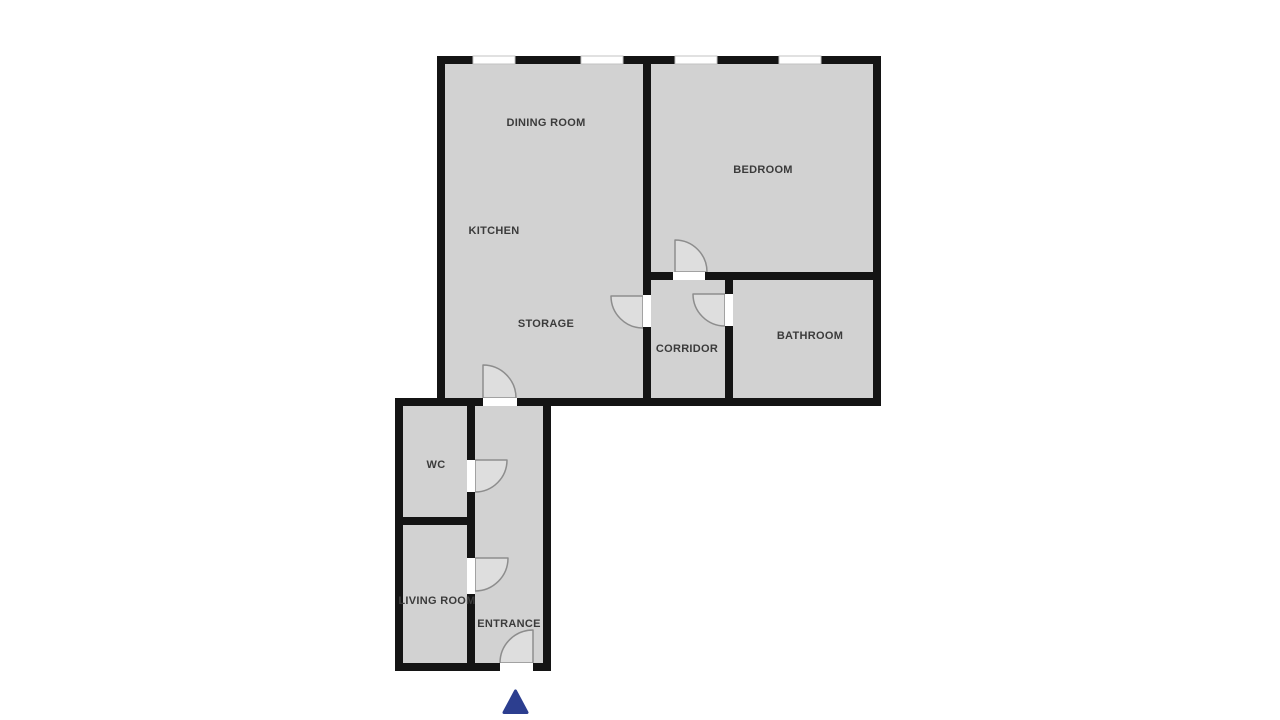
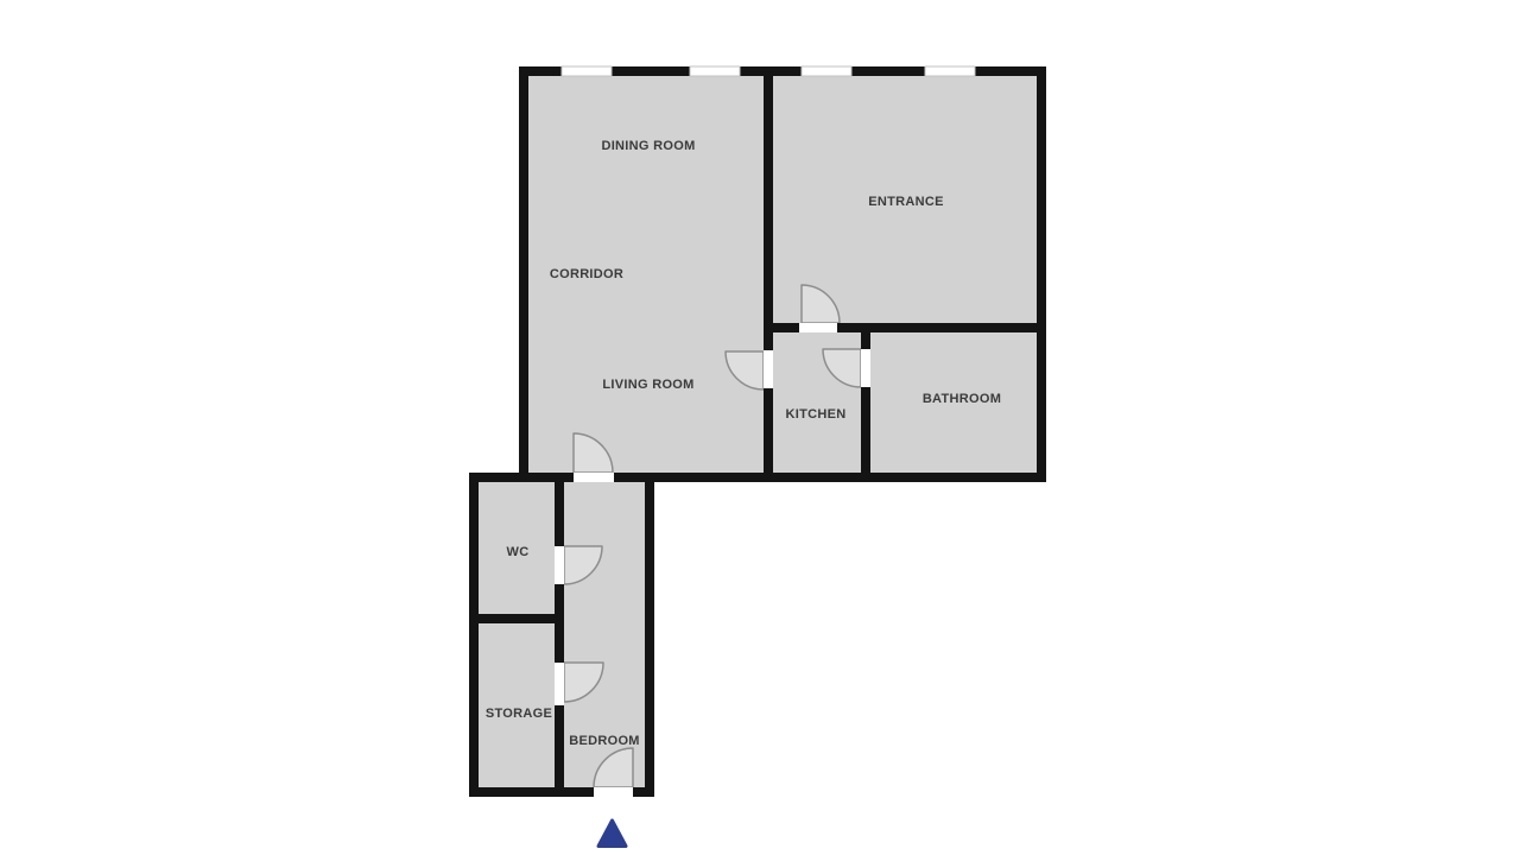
  DINING ROOM
- KITCHEN
+ CORRIDOR
- BEDROOM
+ ENTRANCE
- STORAGE
+ LIVING ROOM
- CORRIDOR
+ KITCHEN
  BATHROOM
  WC
- LIVING ROOM
+ STORAGE
- ENTRANCE
+ BEDROOM
